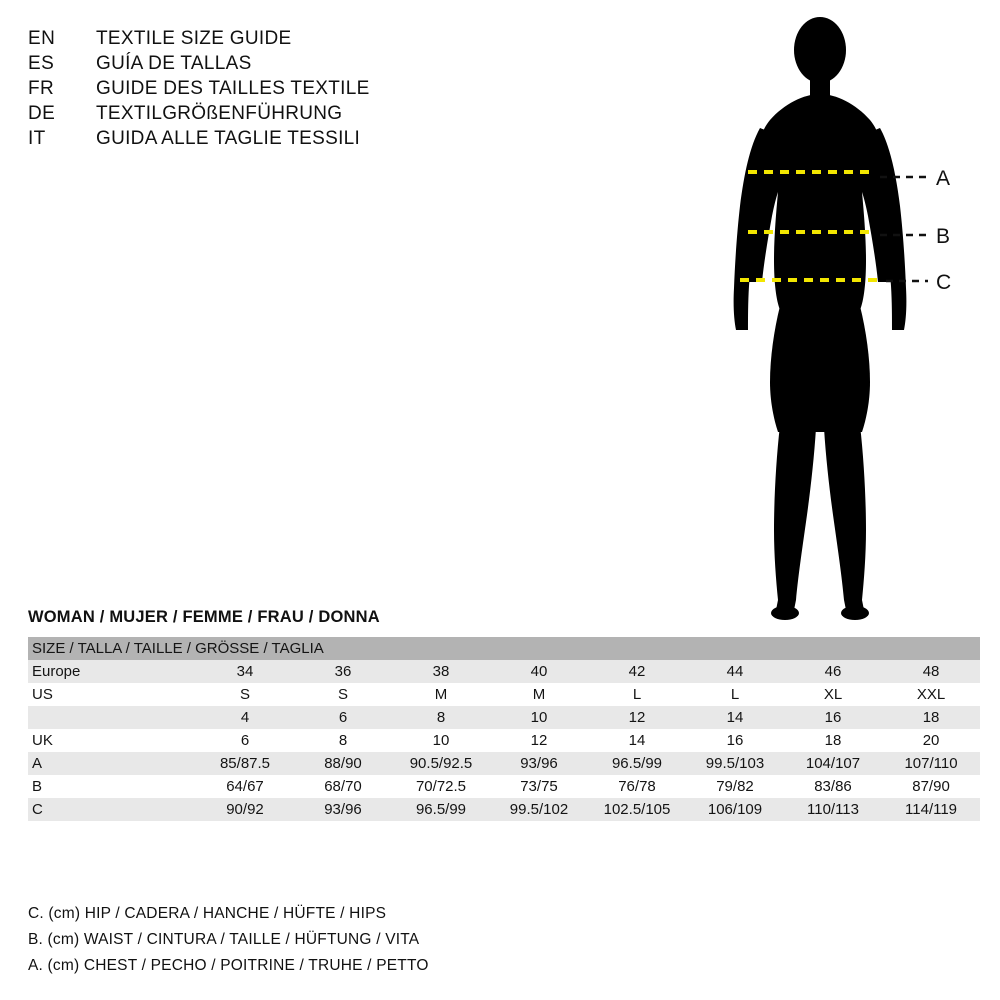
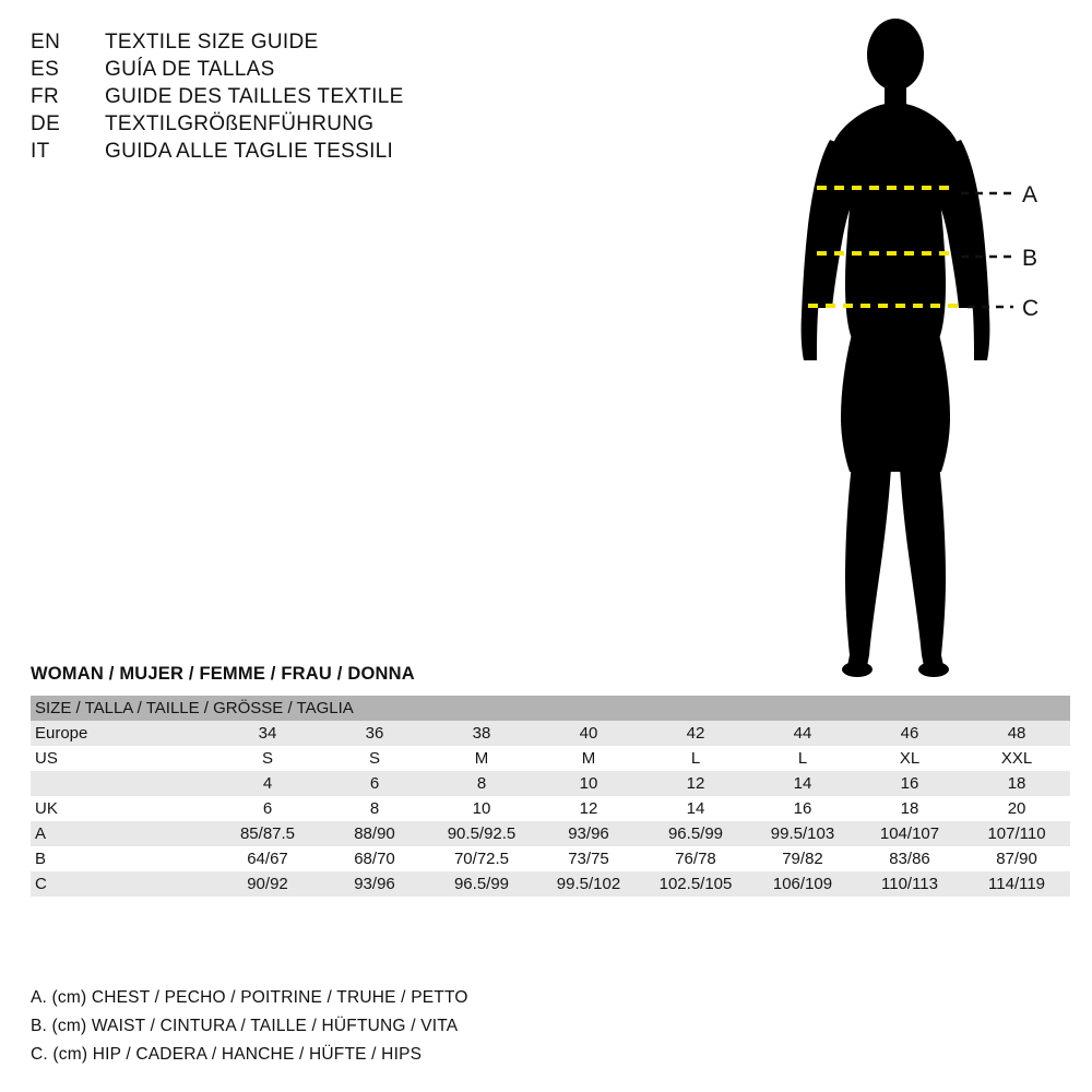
  EN
  TEXTILE SIZE GUIDE
  ES
  GUÍA DE TALLAS
  FR
  GUIDE DES TAILLES TEXTILE
  DE
  TEXTILGRÖßENFÜHRUNG
  IT
  GUIDA ALLE TAGLIE TESSILI
  A
  B
  C
  WOMAN / MUJER / FEMME / FRAU / DONNA
  SIZE / TALLA / TAILLE / GRÖSSE / TAGLIA
  Europe	34	36	38	40	42	44	46	48
  US	S	S	M	M	L	L	XL	XXL
  	4	6	8	10	12	14	16	18
  UK	6	8	10	12	14	16	18	20
  A	85/87.5	88/90	90.5/92.5	93/96	96.5/99	99.5/103	104/107	107/110
  B	64/67	68/70	70/72.5	73/75	76/78	79/82	83/86	87/90
  C	90/92	93/96	96.5/99	99.5/102	102.5/105	106/109	110/113	114/119
- C. (cm) HIP / CADERA / HANCHE / HÜFTE / HIPS
+ A. (cm) CHEST / PECHO / POITRINE / TRUHE / PETTO
  B. (cm) WAIST / CINTURA / TAILLE / HÜFTUNG / VITA
- A. (cm) CHEST / PECHO / POITRINE / TRUHE / PETTO
+ C. (cm) HIP / CADERA / HANCHE / HÜFTE / HIPS
